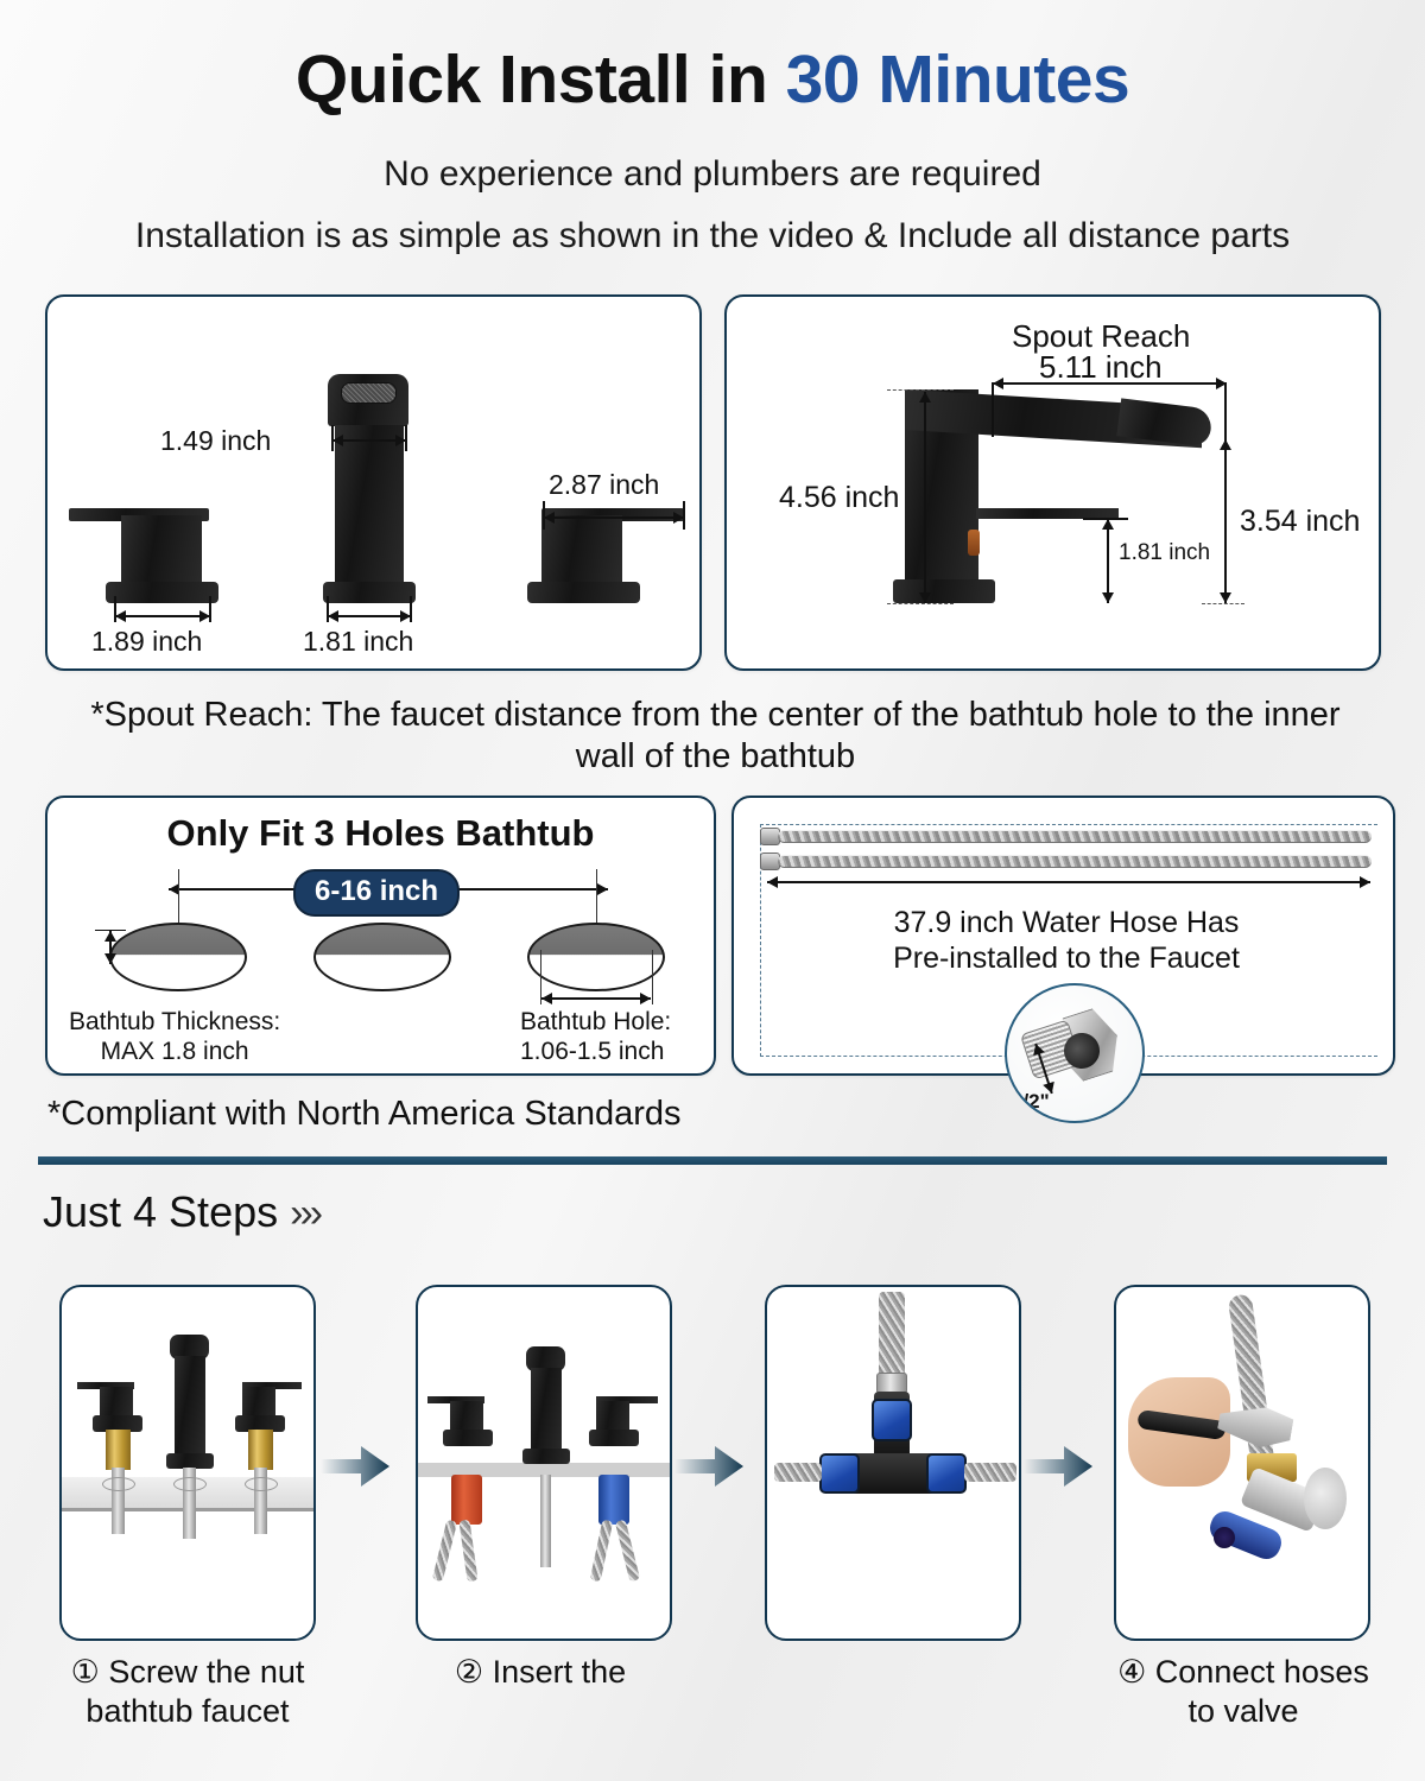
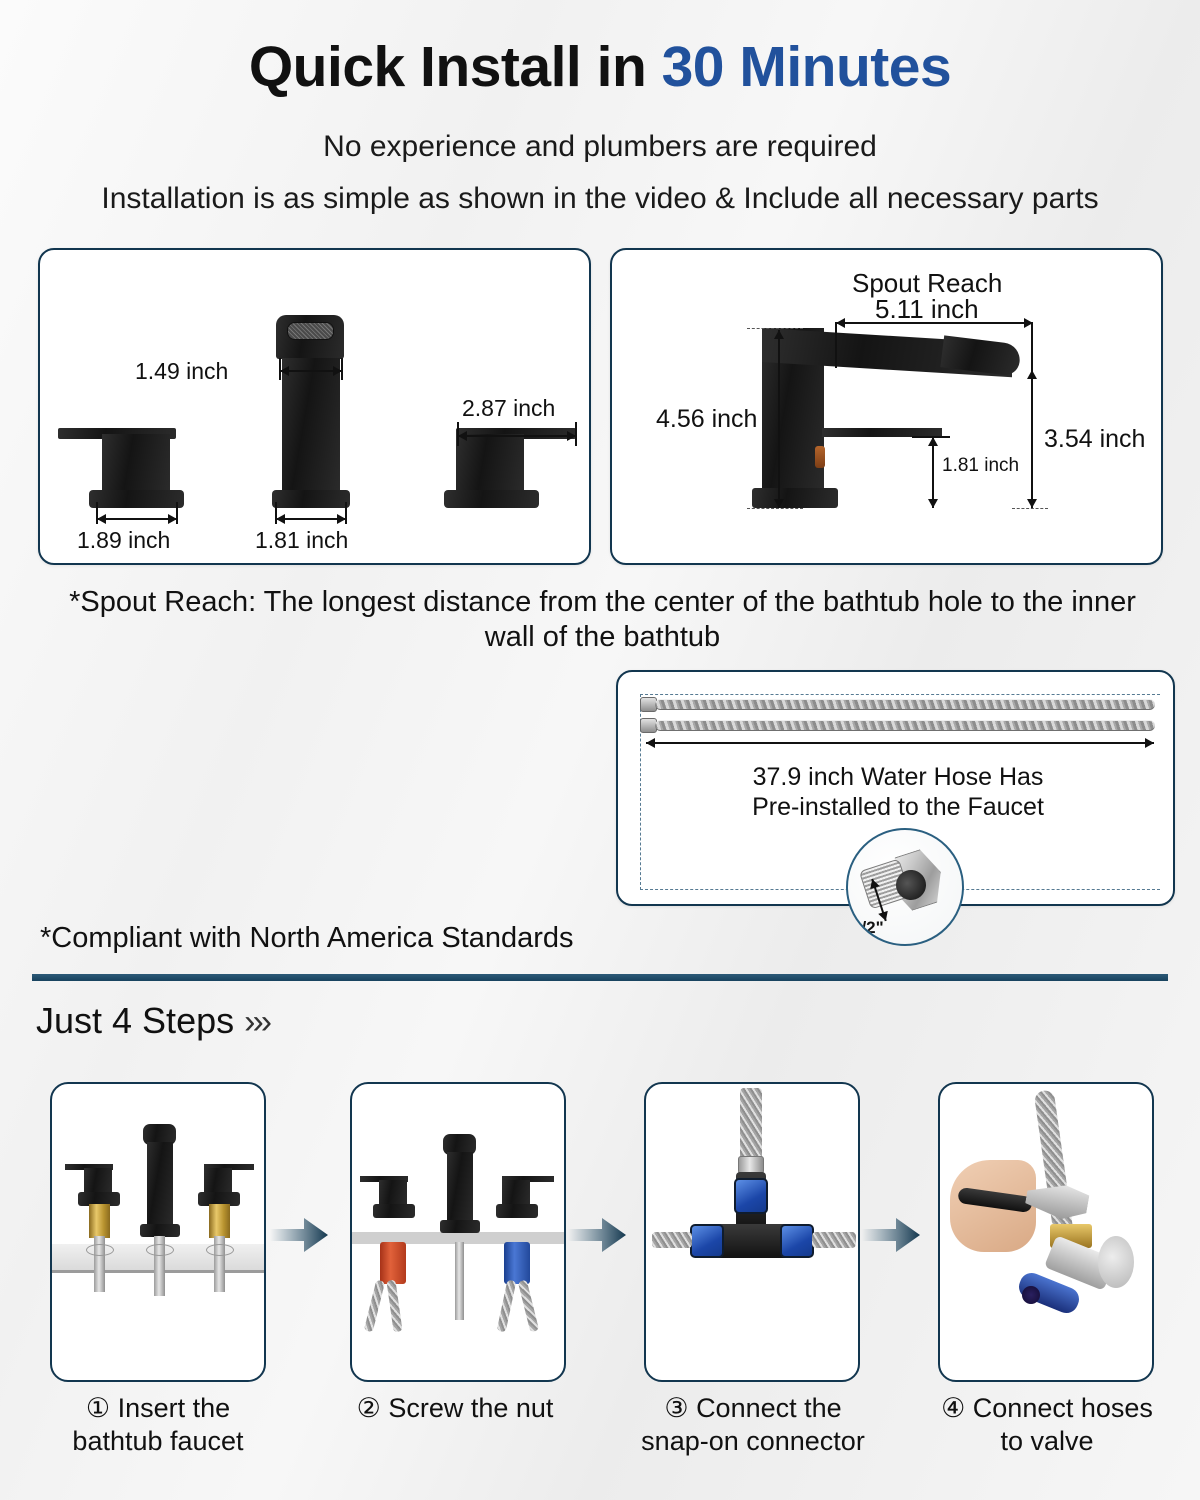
  Quick Install in 30 Minutes
  No experience and plumbers are required
- Installation is as simple as shown in the video & Include all distance parts
+ Installation is as simple as shown in the video & Include all necessary parts
  1.89 inch
  1.49 inch
  1.81 inch
  2.87 inch
  Spout Reach
  5.11 inch
  4.56 inch
  3.54 inch
  1.81 inch
- *Spout Reach: The faucet distance from the center of the bathtub hole to the inner
+ *Spout Reach: The longest distance from the center of the bathtub hole to the inner
  wall of the bathtub
- Only Fit 3 Holes Bathtub
- 6-16 inch
- Bathtub Thickness:
- MAX 1.8 inch
- Bathtub Hole:
- 1.06-1.5 inch
  37.9 inch Water Hose Has
  Pre-installed to the Faucet
  1/2"
  *Compliant with North America Standards
  Just 4 Steps ›››
- ① Screw the nut
+ ① Insert the
  bathtub faucet
- ② Insert the
+ ② Screw the nut
+ ③ Connect the
+ snap-on connector
  ④ Connect hoses
  to valve
